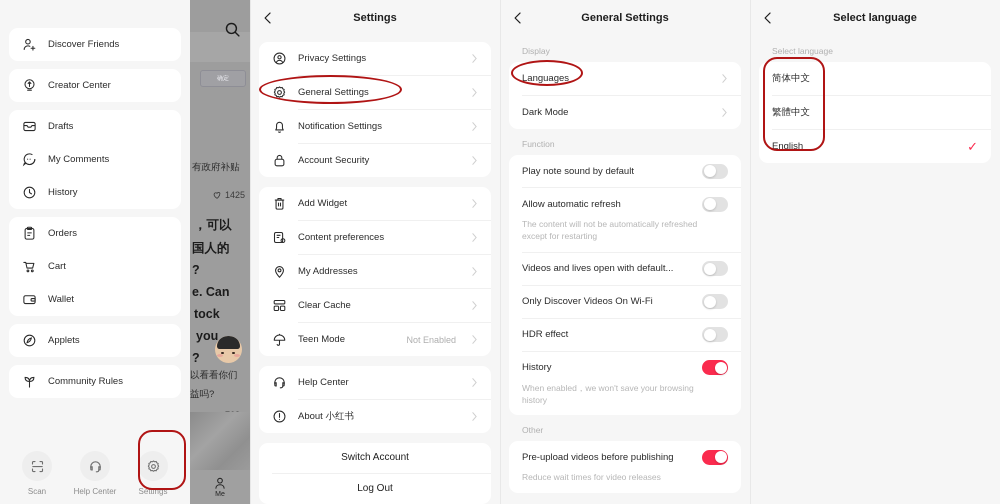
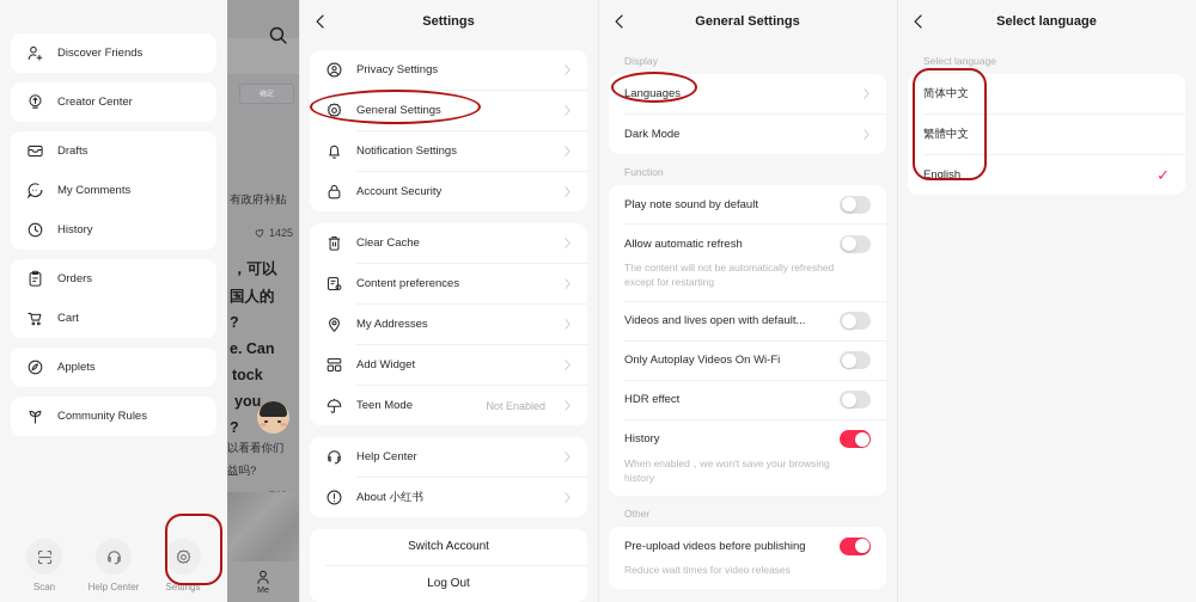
  有政府补贴
  1425
  ，可以
  国人的
  ?
  e. Can
  tock
  you
  ?
  以看看你们
  益吗?
  Discover Friends
  Creator Center
  Drafts
  My Comments
  History
  Orders
  Cart
- Wallet
  Applets
  Community Rules
  Scan
  Help Center
  Settings
  Settings
  Privacy Settings
  General Settings
  Notification Settings
  Account Security
- Add Widget
+ Clear Cache
  Content preferences
  My Addresses
- Clear Cache
+ Add Widget
  Teen Mode
  Not Enabled
  Help Center
  About 小红书
  Switch Account
  Log Out
  General Settings
  Display
  Languages
  Dark Mode
  Function
  Play note sound by default
  Allow automatic refresh
  The content will not be automatically refreshed except for restarting
  Videos and lives open with default...
- Only Discover Videos On Wi-Fi
+ Only Autoplay Videos On Wi-Fi
  HDR effect
  History
  When enabled，we won't save your browsing history
  Other
  Pre-upload videos before publishing
  Reduce wait times for video releases
  Select language
  Select language
  简体中文
  繁體中文
  English
  ✓
